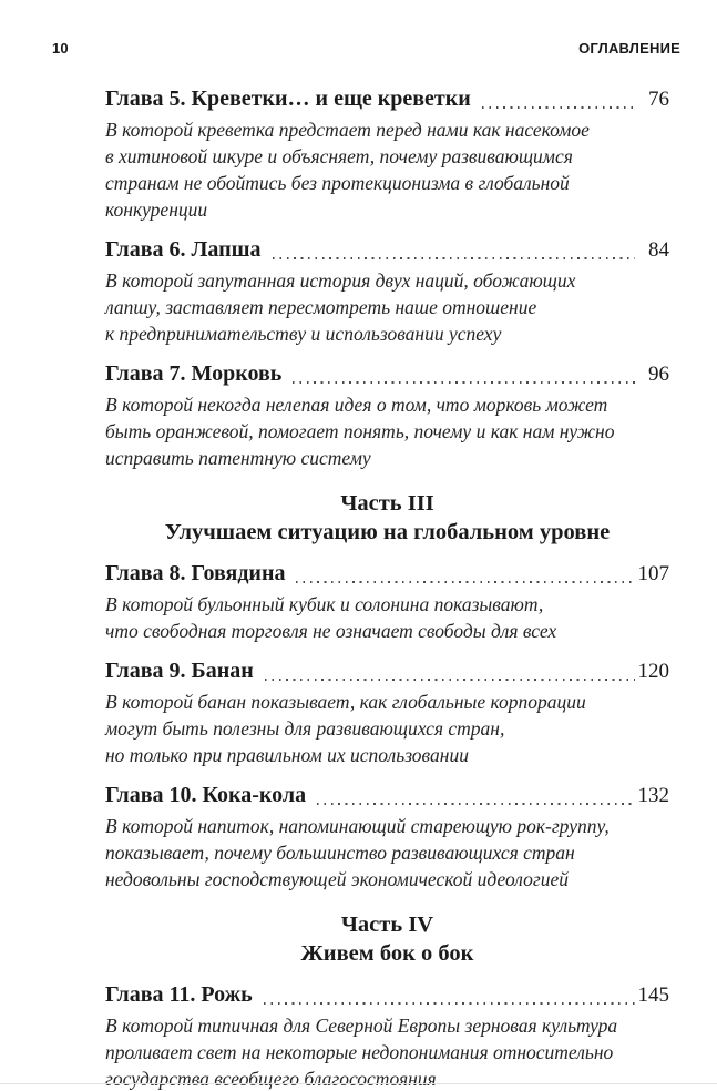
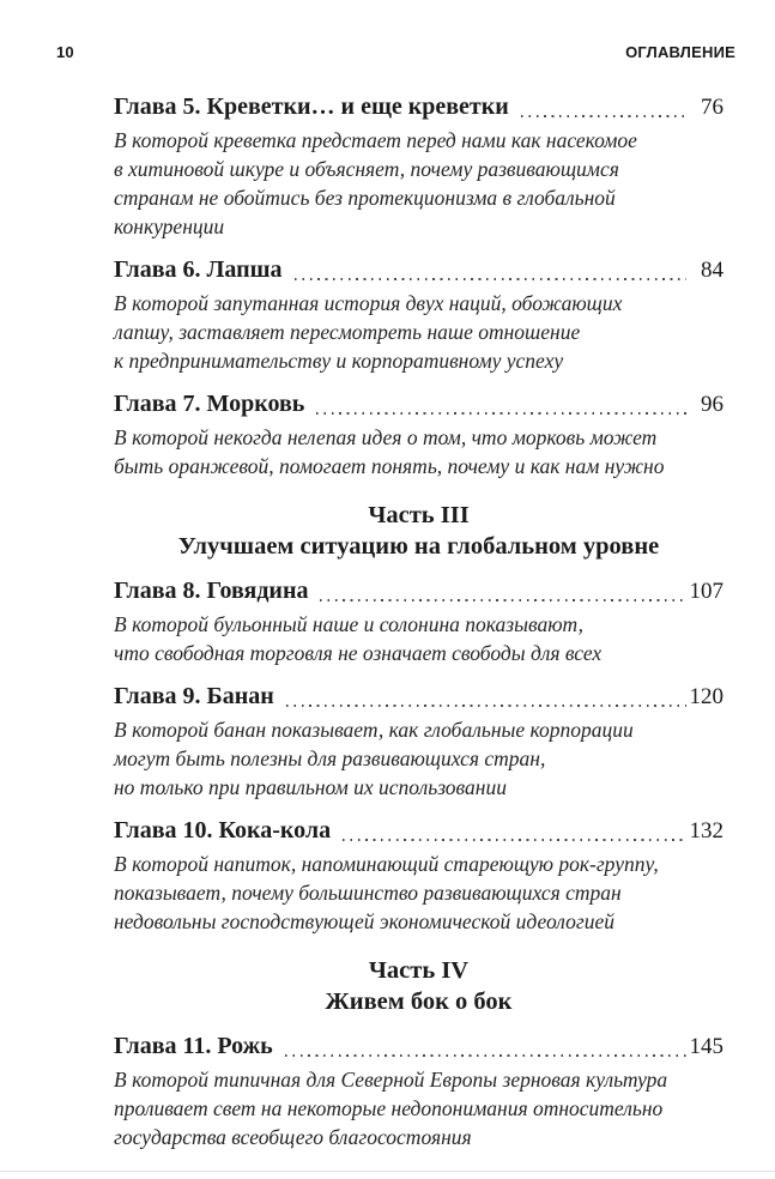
  10
  ОГЛАВЛЕНИЕ
  Глава 5. Креветки… и еще креветки
  76
  В которой креветка предстает перед нами как насекомое
  в хитиновой шкуре и объясняет, почему развивающимся
  странам не обойтись без протекционизма в глобальной
  конкуренции
  Глава 6. Лапша
  84
  В которой запутанная история двух наций, обожающих
  лапшу, заставляет пересмотреть наше отношение
- к предпринимательству и использовании успеху
+ к предпринимательству и корпоративному успеху
  Глава 7. Морковь
  96
  В которой некогда нелепая идея о том, что морковь может
  быть оранжевой, помогает понять, почему и как нам нужно
- исправить патентную систему
  Часть III
  Улучшаем ситуацию на глобальном уровне
  Глава 8. Говядина
  107
- В которой бульонный кубик и солонина показывают,
+ В которой бульонный наше и солонина показывают,
  что свободная торговля не означает свободы для всех
  Глава 9. Банан
  120
  В которой банан показывает, как глобальные корпорации
  могут быть полезны для развивающихся стран,
  но только при правильном их использовании
  Глава 10. Кока-кола
  132
  В которой напиток, напоминающий стареющую рок-группу,
  показывает, почему большинство развивающихся стран
  недовольны господствующей экономической идеологией
  Часть IV
  Живем бок о бок
  Глава 11. Рожь
  145
  В которой типичная для Северной Европы зерновая культура
  проливает свет на некоторые недопонимания относительно
  государства всеобщего благосостояния
